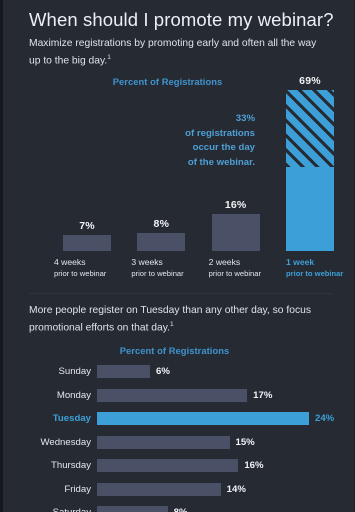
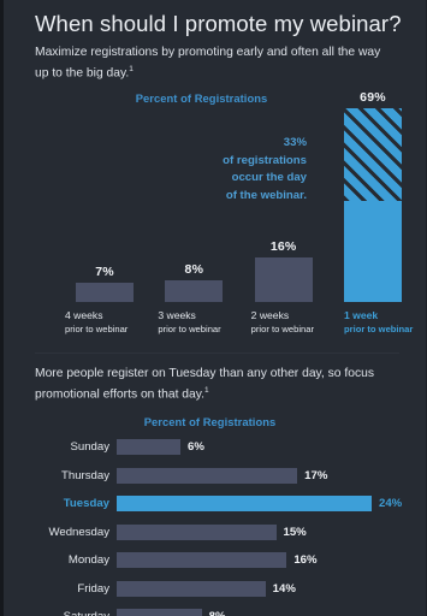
  When should I promote my webinar?
  Maximize registrations by promoting early and often all the way up to the big day.
  Percent of Registrations
  33%
  of registrations
  occur the day
  of the webinar.
  7%
  8%
  16%
  69%
  4 weeks
  prior to webinar
  3 weeks
  prior to webinar
  2 weeks
  prior to webinar
  1 week
  prior to webinar
  More people register on Tuesday than any other day, so focus promotional efforts on that day.
  Percent of Registrations
  Sunday
  6%
- Monday
+ Thursday
  17%
  Tuesday
  24%
  Wednesday
  15%
- Thursday
+ Monday
  16%
  Friday
  14%
